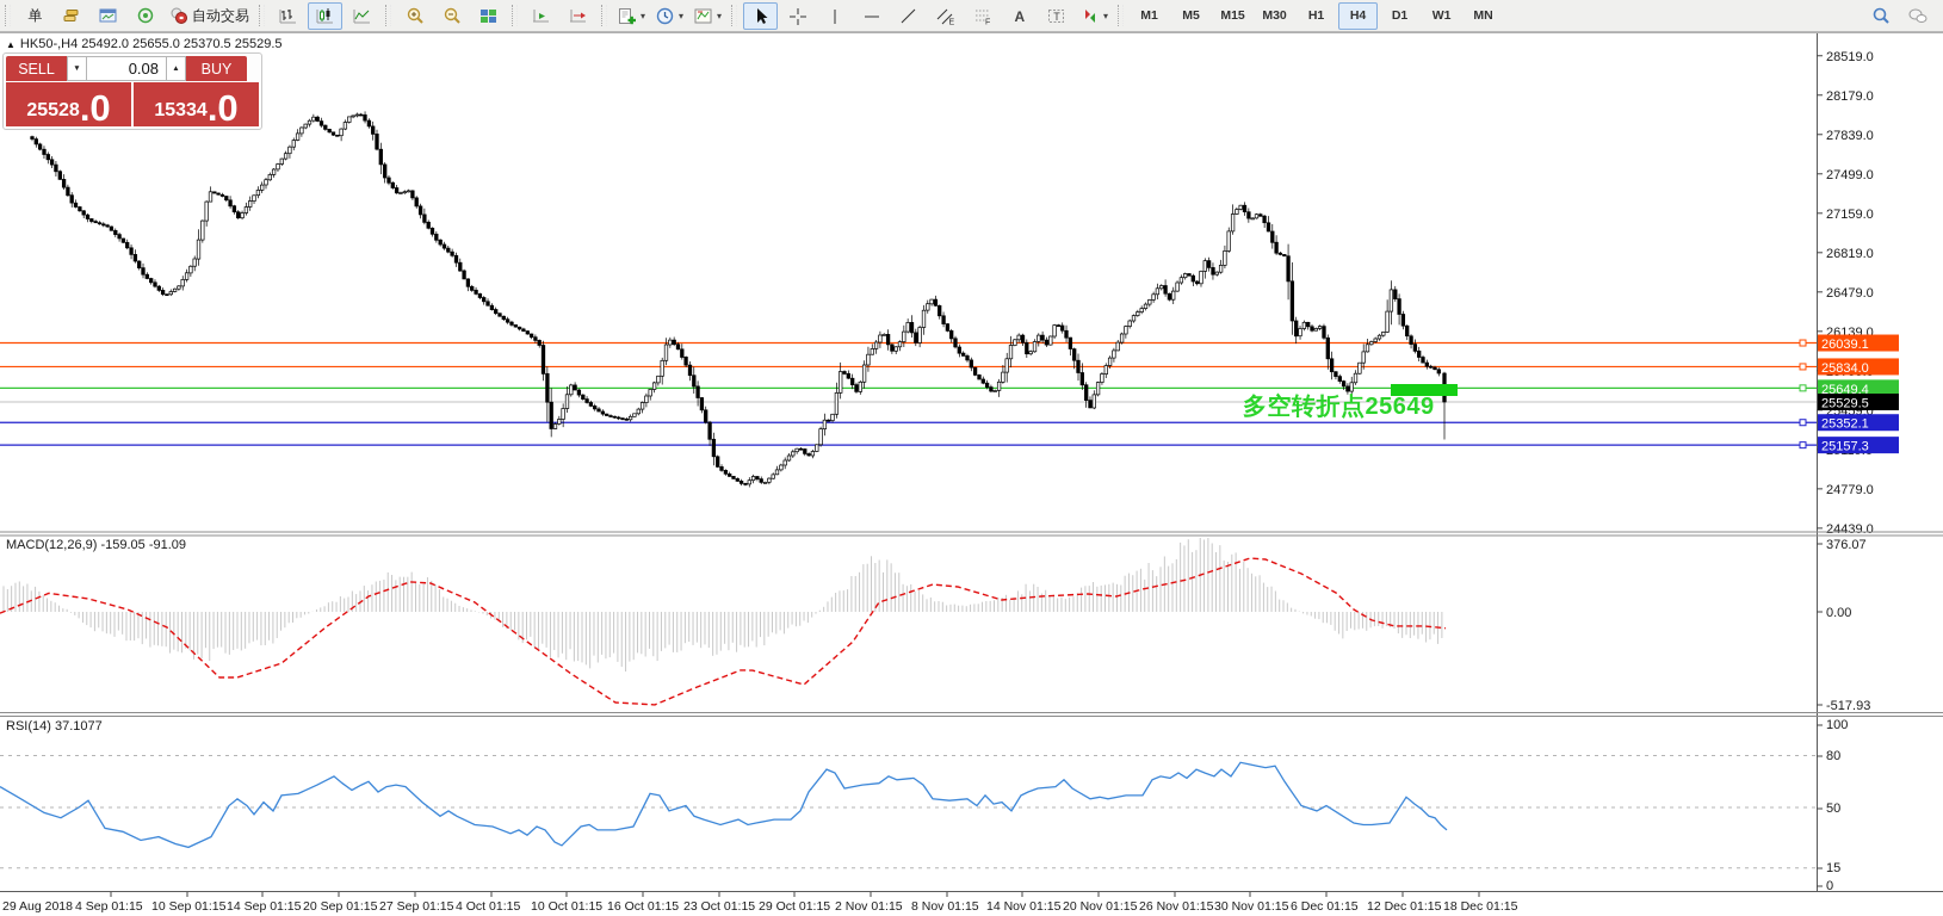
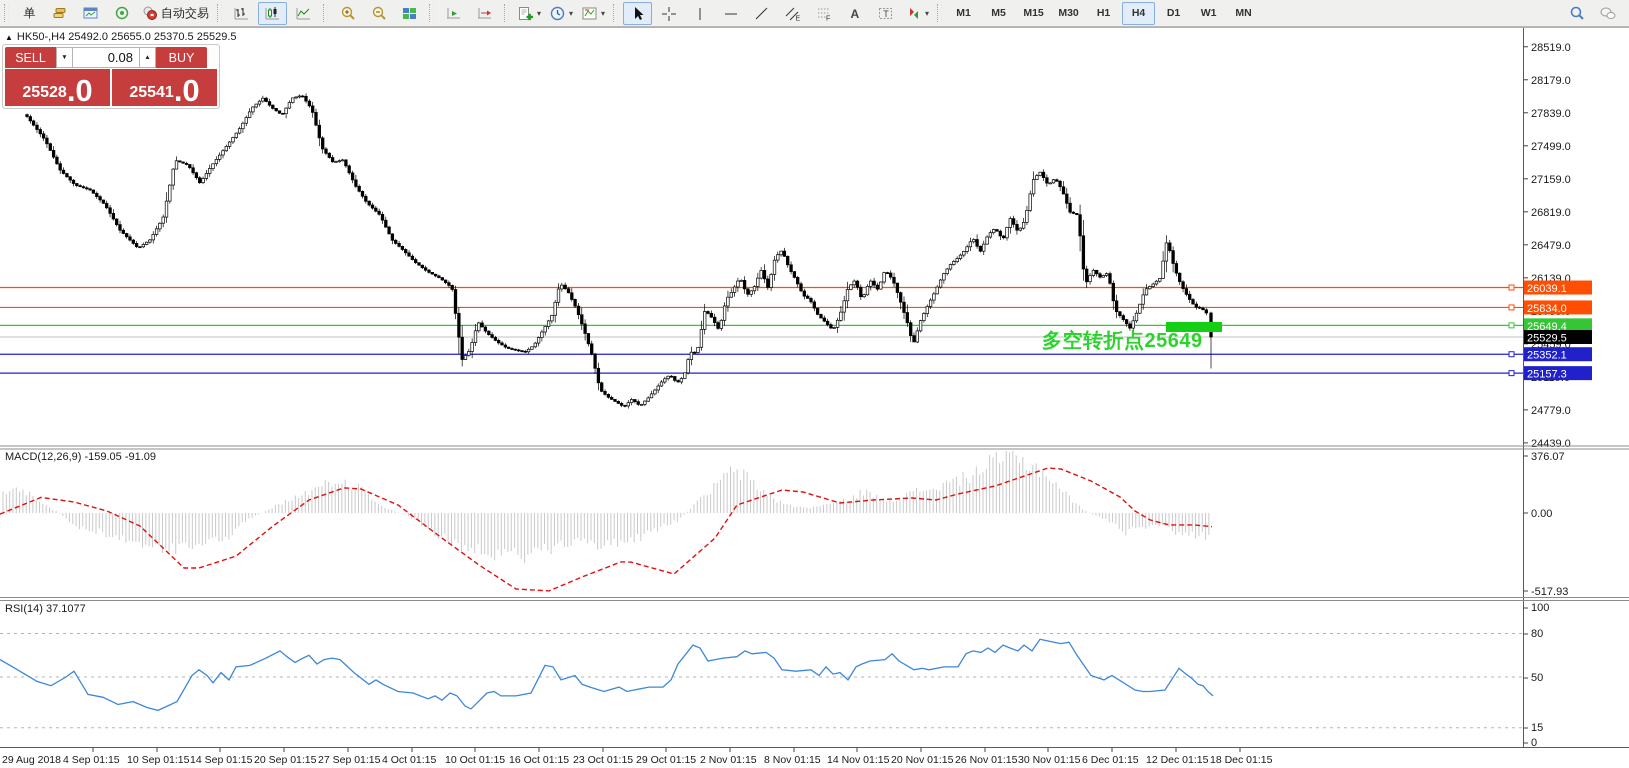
  28519.0
  28179.0
  27839.0
  27499.0
  27159.0
  26819.0
  26479.0
  26139.0
  25459.0
  24779.0
  24439.0
  26039.1
  25834.0
  25649.4
  25529.5
  25352.1
  25157.3
  376.07
  0.00
  -517.93
  100
  80
  50
  15
  0
  29 Aug 2018
  4 Sep 01:15
  10 Sep 01:15
  14 Sep 01:15
  20 Sep 01:15
  27 Sep 01:15
  4 Oct 01:15
  10 Oct 01:15
  16 Oct 01:15
  23 Oct 01:15
  29 Oct 01:15
  2 Nov 01:15
  8 Nov 01:15
  14 Nov 01:15
  20 Nov 01:15
  26 Nov 01:15
  30 Nov 01:15
  6 Dec 01:15
  12 Dec 01:15
  18 Dec 01:15
  单
  自动交易
  ▾
  ▾
  ▾
  A
  T
  ▾
  M1
  M5
  M15
  M30
  H1
  H4
  D1
  W1
  MN
  ▲ HK50-,H4 25492.0 25655.0 25370.5 25529.5
  SELL
  0.08
  BUY
  25528
  .0
- 15334
+ 25541
  .0
  MACD(12,26,9) -159.05 -91.09
  RSI(14) 37.1077
  多空转折点25649
